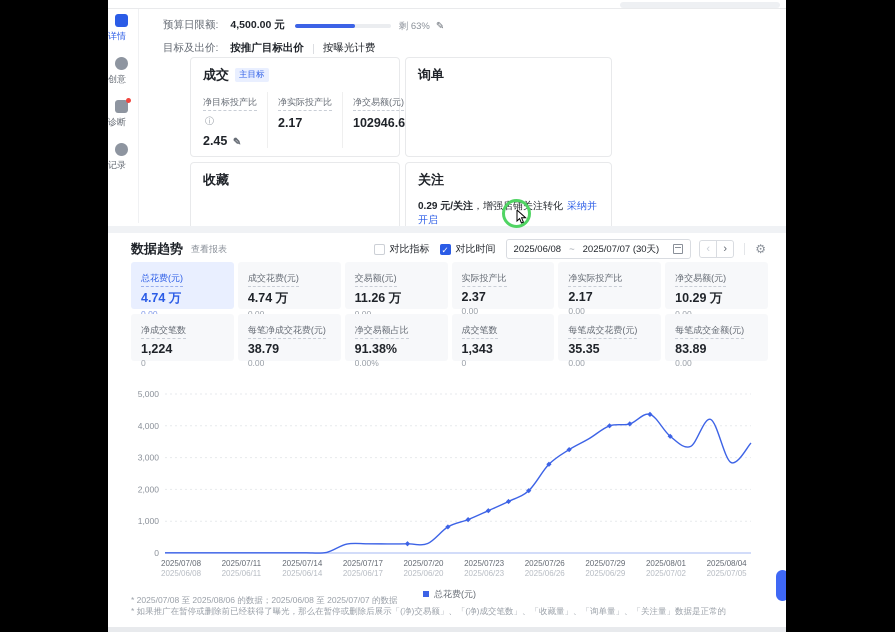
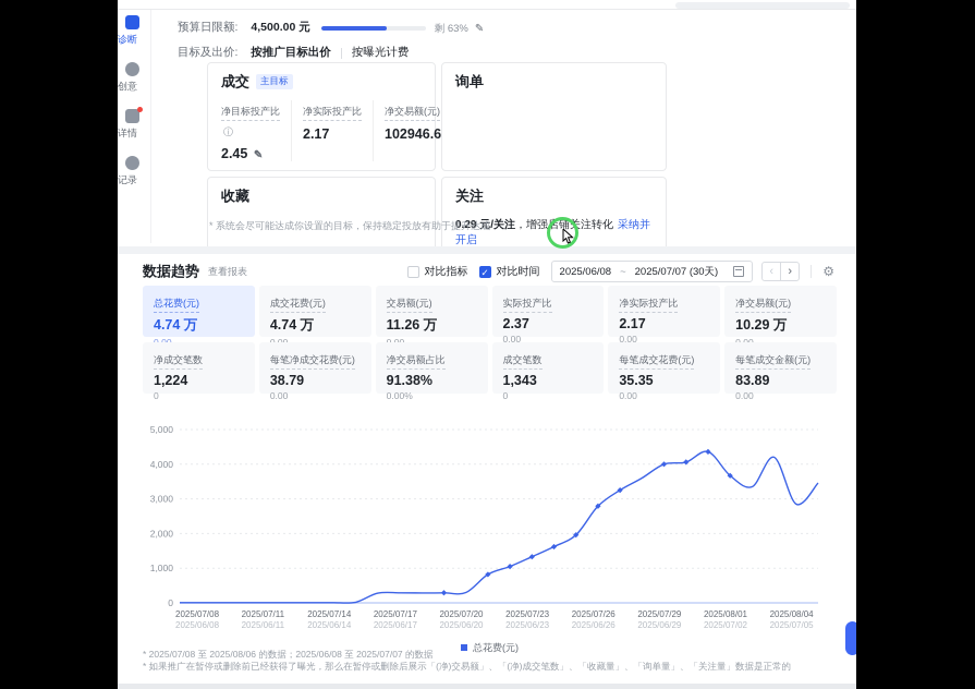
- 详情
+ 诊断
  创意
- 诊断
+ 详情
  记录
  预算日限额:
  4,500.00 元
  剩 63%
  ✎
  目标及出价:
  按推广目标出价
  按曝光计费
  成交
  主目标
  净目标投产比ⓘ
  2.45 ✎
  净实际投产比
  2.17
  净交易额(元)
  102946.6
  询单
  收藏
  关注
  0.29 元/关注，增强店铺关注转化 采纳并开启
+ * 系统会尽可能达成你设置的目标，保持稳定投放有助于提升达成
  数据趋势
  查看报表
  对比指标
  ✓
  对比时间
  2025/06/08
  ~
  2025/07/07 (30天)
  ‹
  ›
  ⚙
  总花费(元)
  4.74 万
  成交花费(元)
  4.74 万
  交易额(元)
  11.26 万
  实际投产比
  2.37
  0.00
  净实际投产比
  2.17
  0.00
  净交易额(元)
  10.29 万
  净成交笔数
  1,224
  0
  每笔净成交花费(元)
  38.79
  0.00
  净交易额占比
  91.38%
  0.00%
  成交笔数
  1,343
  0
  每笔成交花费(元)
  35.35
  0.00
  每笔成交金额(元)
  83.89
  0.00
  0
  1,000
  2,000
  3,000
  4,000
  5,000
  2025/07/08
  2025/06/08
  2025/07/11
  2025/06/11
  2025/07/14
  2025/06/14
  2025/07/17
  2025/06/17
  2025/07/20
  2025/06/20
  2025/07/23
  2025/06/23
  2025/07/26
  2025/06/26
  2025/07/29
  2025/06/29
  2025/08/01
  2025/07/02
  2025/08/04
  2025/07/05
  总花费(元)
  * 2025/07/08 至 2025/08/06 的数据；2025/06/08 至 2025/07/07 的数据
  * 如果推广在暂停或删除前已经获得了曝光，那么在暂停或删除后展示「(净)交易额」、「(净)成交笔数」、「收藏量」、「询单量」、「关注量」数据是正常的
